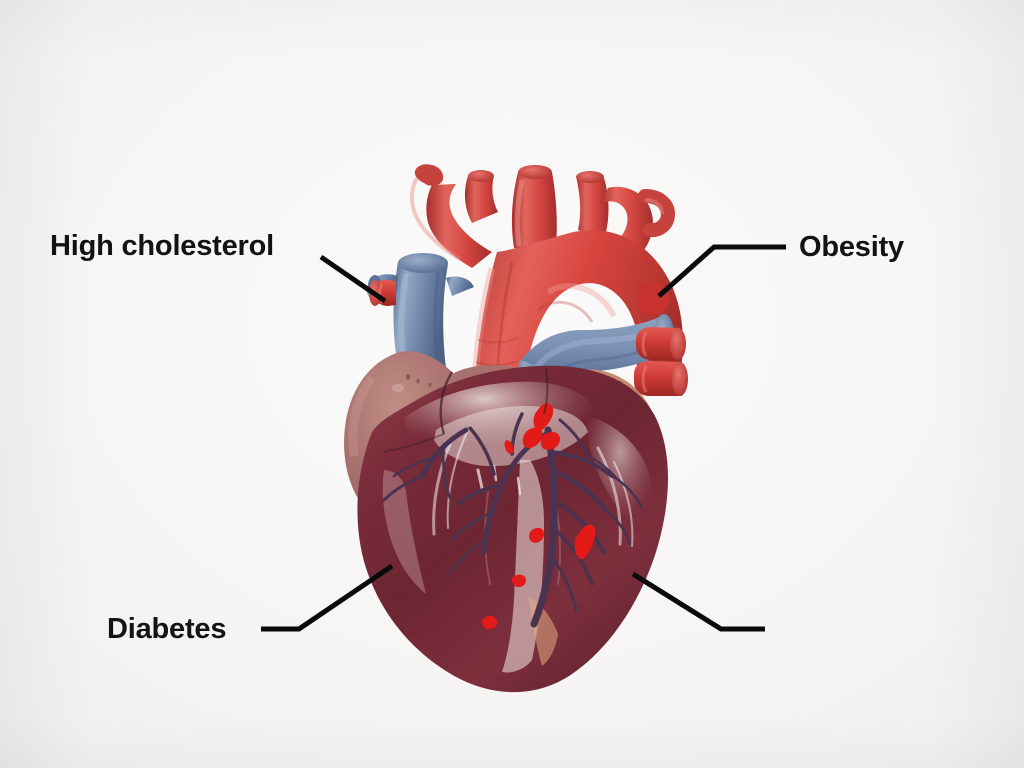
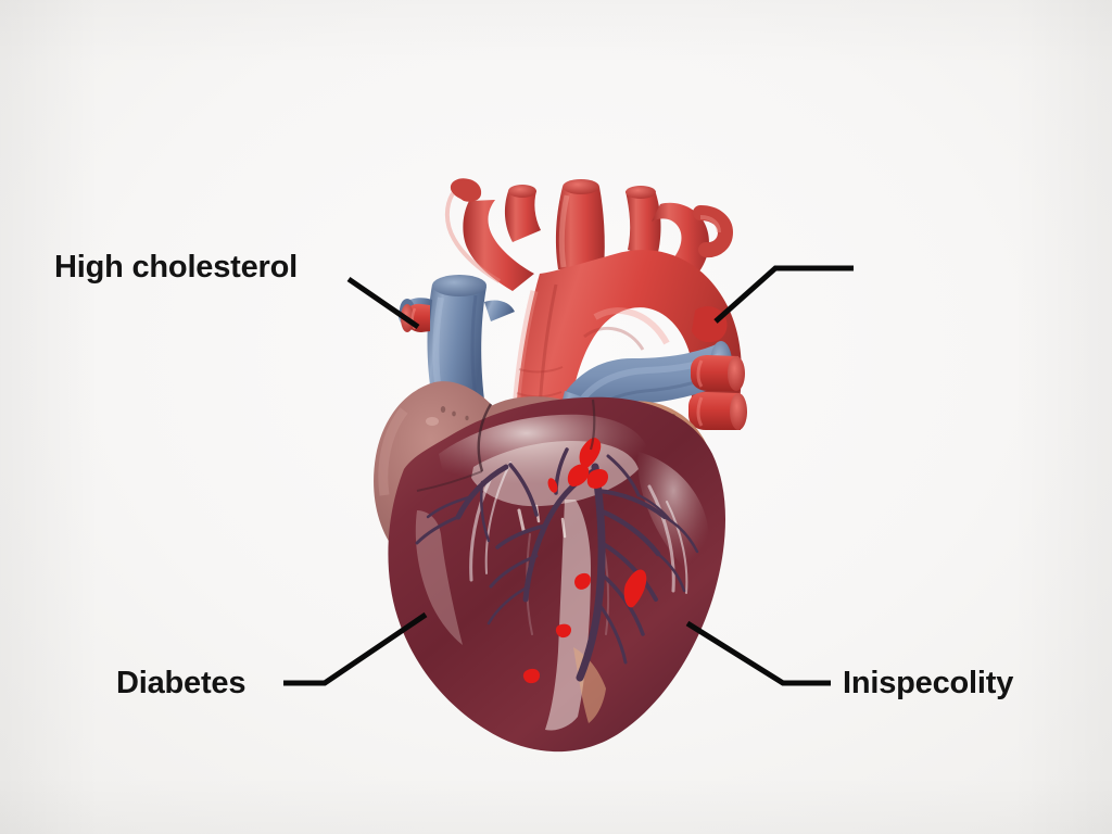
  High cholesterol
- Obesity
  Diabetes
+ Inispecolity
